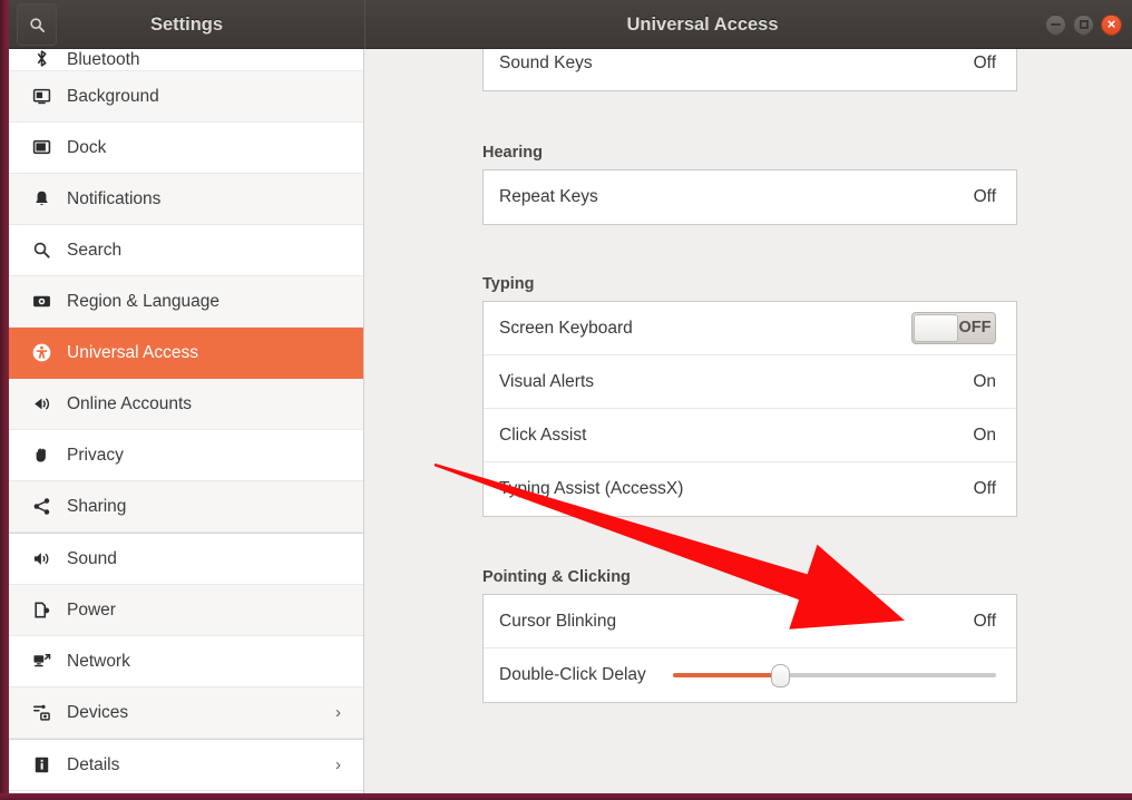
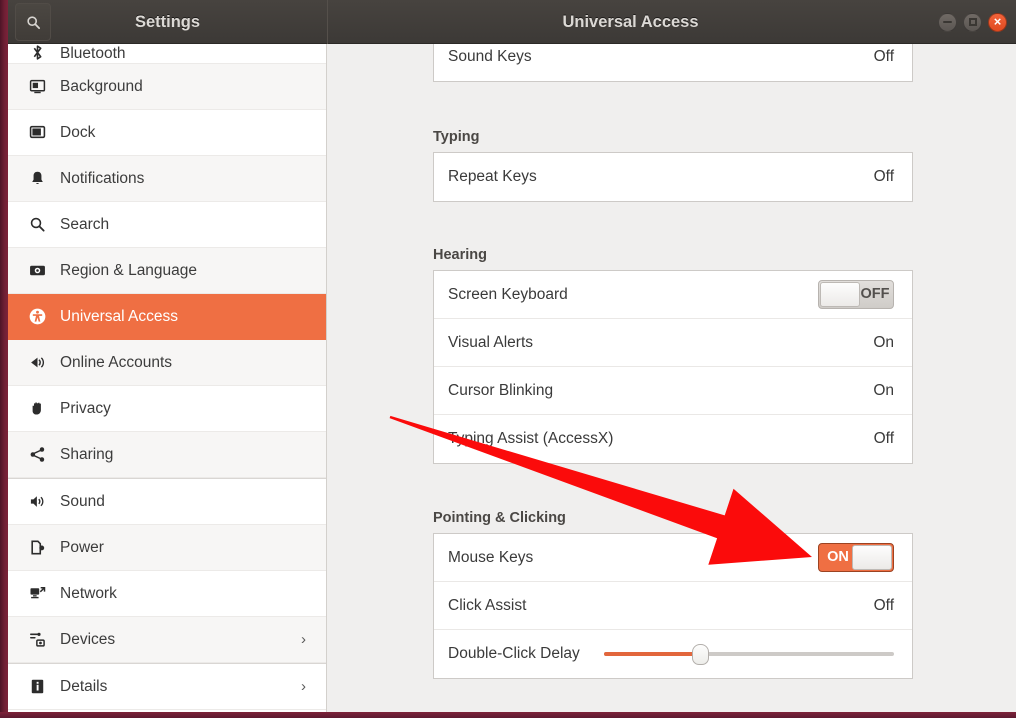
  Settings
  Universal Access
  ×
  Bluetooth
  Background
  Dock
  Notifications
  Search
  Region & Language
  Universal Access
  Online Accounts
  Privacy
  Sharing
  Sound
  Power
  Network
  Devices
  ›
  Details
  ›
  Sound Keys
  Off
- Hearing
+ Typing
  Repeat Keys
  Off
- Typing
+ Hearing
  Screen Keyboard
  OFF
  Visual Alerts
  On
- Click Assist
+ Cursor Blinking
  On
  ping Assist (AccessX)
  Off
  Pointing & Clicking
+ Mouse Keys
+ ON
- Cursor Blinking
+ Click Assist
  Off
  Double-Click Delay
